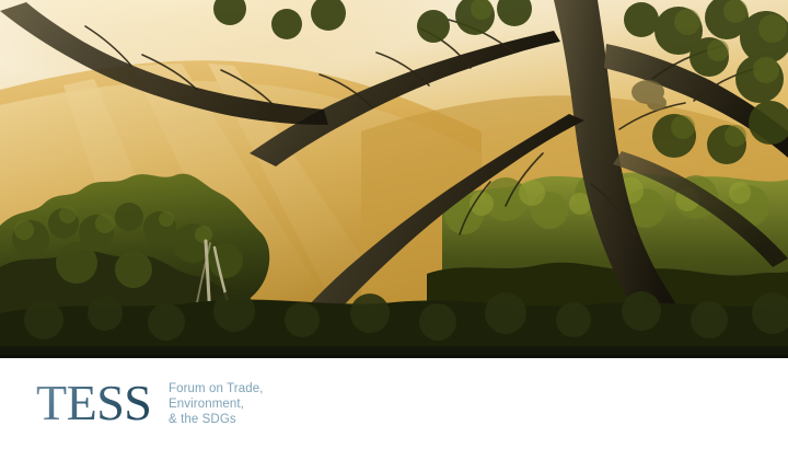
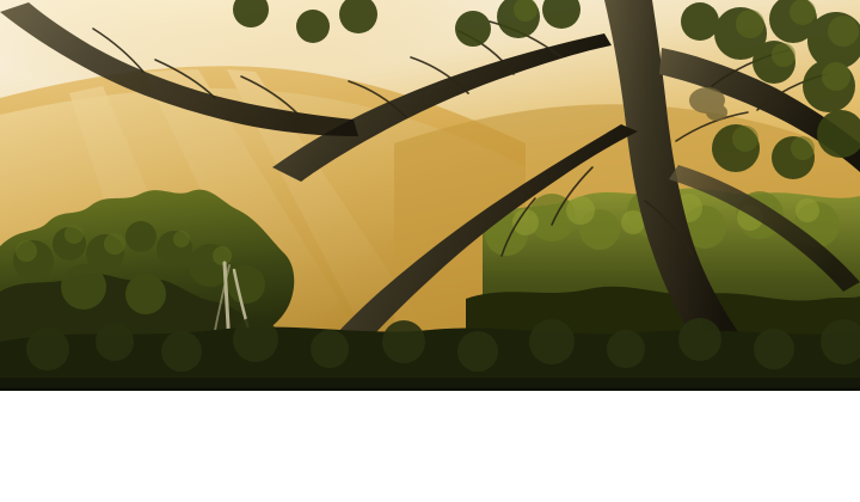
- TESS
- Forum on Trade,
- Environment,
- & the SDGs
